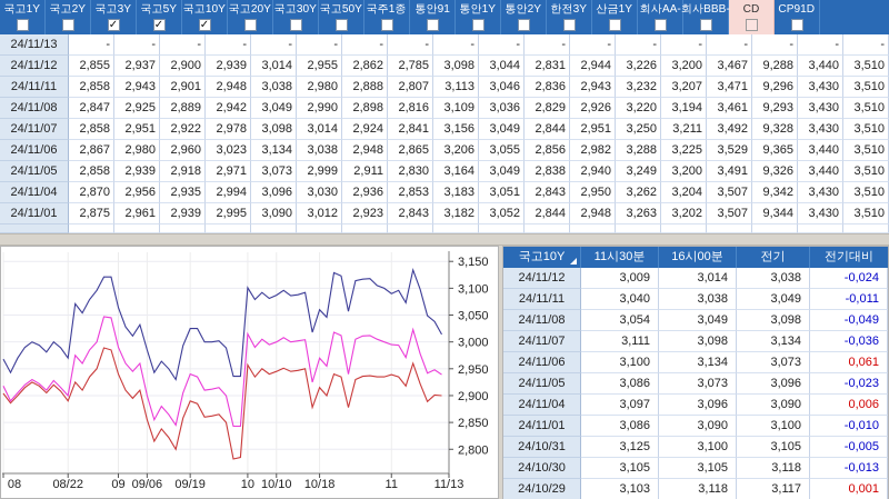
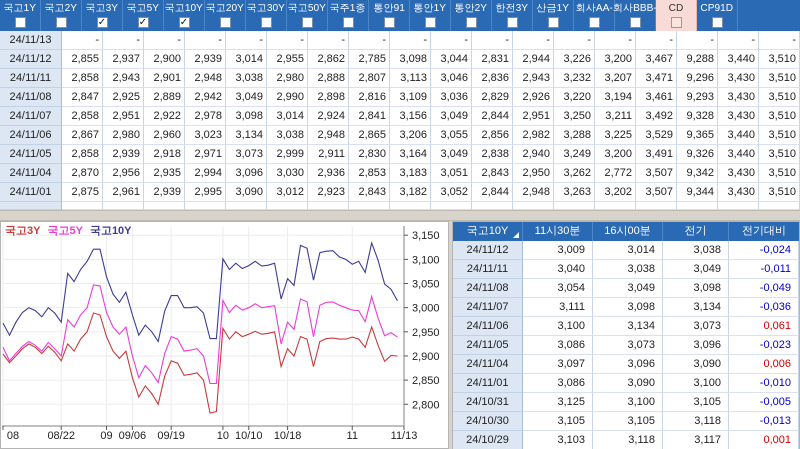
  국고1Y
  국고2Y
  국고3Y
  ✓
  국고5Y
  ✓
  국고10Y
  ✓
  국고20Y
  국고30Y
  국고50Y
  국주1종
  통안91
  통안1Y
  통안2Y
  한전3Y
  산금1Y
  회사AA-
  회사BBB-
  CD
  CP91D
  24/11/13
  -
  -
  -
  -
  -
  -
  -
  -
  -
  -
  -
  -
  -
  -
  -
  -
  -
  -
  24/11/12
  2,855
  2,937
  2,900
  2,939
  3,014
  2,955
  2,862
  2,785
  3,098
  3,044
  2,831
  2,944
  3,226
  3,200
  3,467
  9,288
  3,440
  3,510
  24/11/11
  2,858
  2,943
  2,901
  2,948
  3,038
  2,980
  2,888
  2,807
  3,113
  3,046
  2,836
  2,943
  3,232
  3,207
  3,471
  9,296
  3,430
  3,510
  24/11/08
  2,847
  2,925
  2,889
  2,942
  3,049
  2,990
  2,898
  2,816
  3,109
  3,036
  2,829
  2,926
  3,220
  3,194
  3,461
  9,293
  3,430
  3,510
  24/11/07
  2,858
  2,951
  2,922
  2,978
  3,098
  3,014
  2,924
  2,841
  3,156
  3,049
  2,844
  2,951
  3,250
  3,211
  3,492
  9,328
  3,430
  3,510
  24/11/06
  2,867
  2,980
  2,960
  3,023
  3,134
  3,038
  2,948
  2,865
  3,206
  3,055
  2,856
  2,982
  3,288
  3,225
  3,529
  9,365
  3,440
  3,510
  24/11/05
  2,858
  2,939
  2,918
  2,971
  3,073
  2,999
  2,911
  2,830
  3,164
  3,049
  2,838
  2,940
  3,249
  3,200
  3,491
  9,326
  3,440
  3,510
  24/11/04
  2,870
  2,956
  2,935
  2,994
  3,096
  3,030
  2,936
  2,853
  3,183
  3,051
  2,843
  2,950
  3,262
- 3,204
+ 2,772
  3,507
  9,342
  3,430
  3,510
  24/11/01
  2,875
  2,961
  2,939
  2,995
  3,090
  3,012
  2,923
  2,843
  3,182
  3,052
  2,844
  2,948
  3,263
  3,202
  3,507
  9,344
  3,430
  3,510
+ 국고3Y 국고5Y 국고10Y
  3,150
  3,100
  3,050
  3,000
  2,950
  2,900
  2,850
  2,800
  08
  08/22
  09
  09/06
  09/19
  10
  10/10
  10/18
  11
  11/13
  국고10Y
  11시30분
  16시00분
  전기
  전기대비
  24/11/12
  3,009
  3,014
  3,038
  -0,024
  24/11/11
  3,040
  3,038
  3,049
  -0,011
  24/11/08
  3,054
  3,049
  3,098
  -0,049
  24/11/07
  3,111
  3,098
  3,134
  -0,036
  24/11/06
  3,100
  3,134
  3,073
  0,061
  24/11/05
  3,086
  3,073
  3,096
  -0,023
  24/11/04
  3,097
  3,096
  3,090
  0,006
  24/11/01
  3,086
  3,090
  3,100
  -0,010
  24/10/31
  3,125
  3,100
  3,105
  -0,005
  24/10/30
  3,105
  3,105
  3,118
  -0,013
  24/10/29
  3,103
  3,118
  3,117
  0,001
